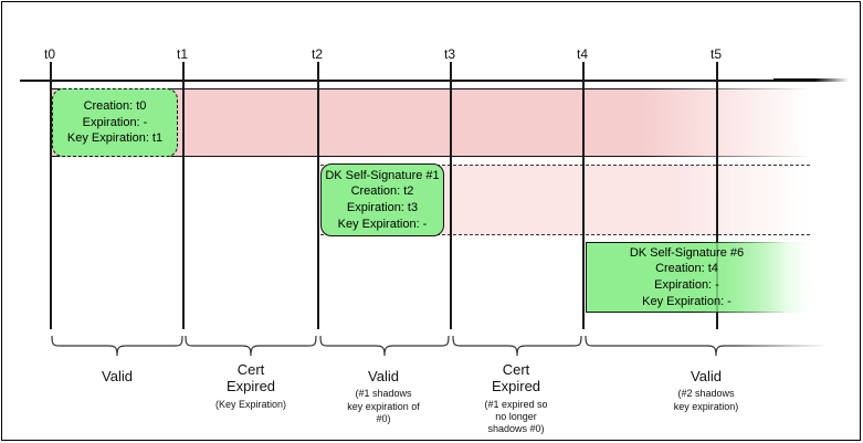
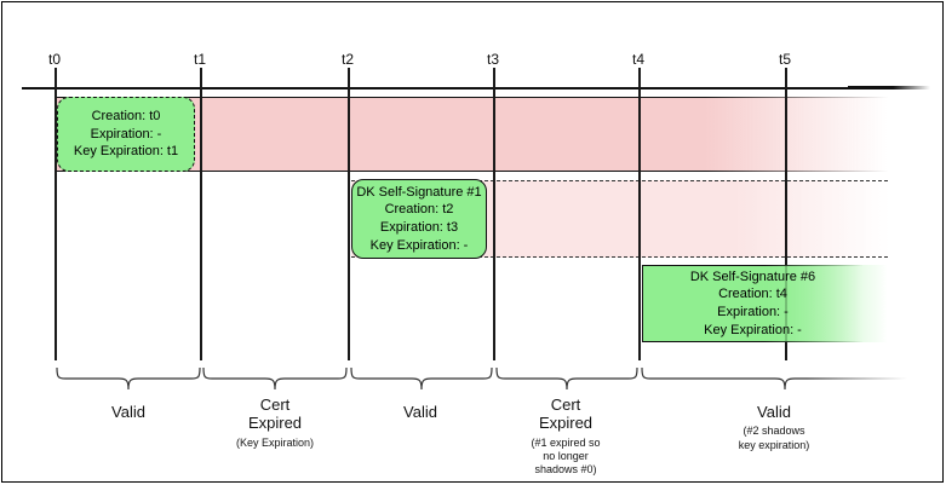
  t0
  t1
  t2
  t3
  t4
  t5
  Creation: t0
  Expiration: -
  Key Expiration: t1
  DK Self-Signature #1
  Creation: t2
  Expiration: t3
  Key Expiration: -
  DK Self-Signature #6
  Creation: t4
  Expiration: -
  Key Expiration: -
  Valid
  Cert
  Expired
  (Key Expiration)
  Valid
- (#1 shadows
- key expiration of
- #0)
  Cert
  Expired
  (#1 expired so
  no longer
  shadows #0)
  Valid
  (#2 shadows
  key expiration)
